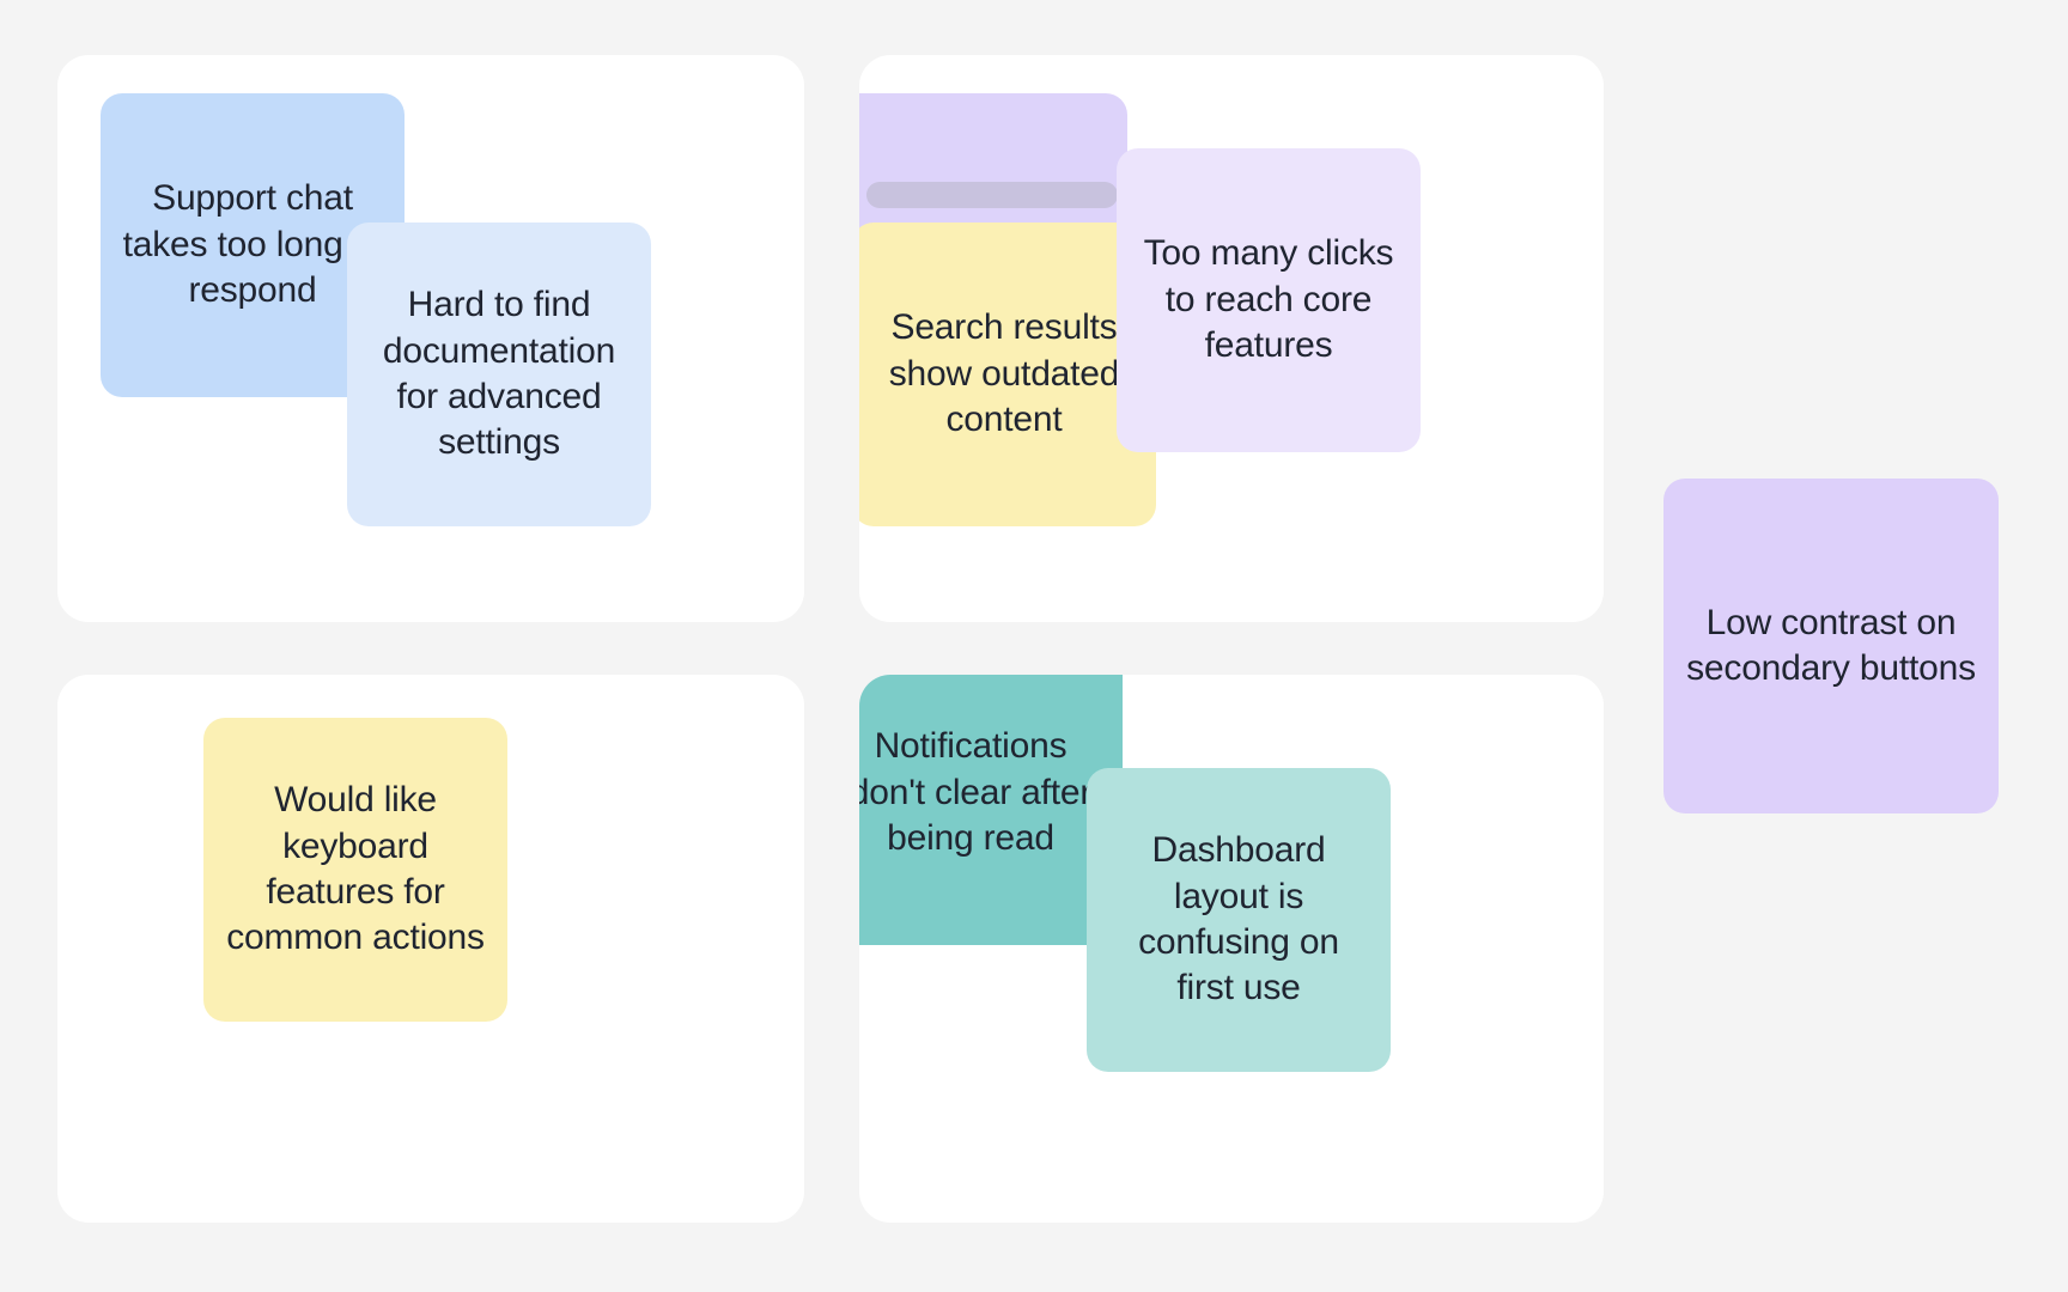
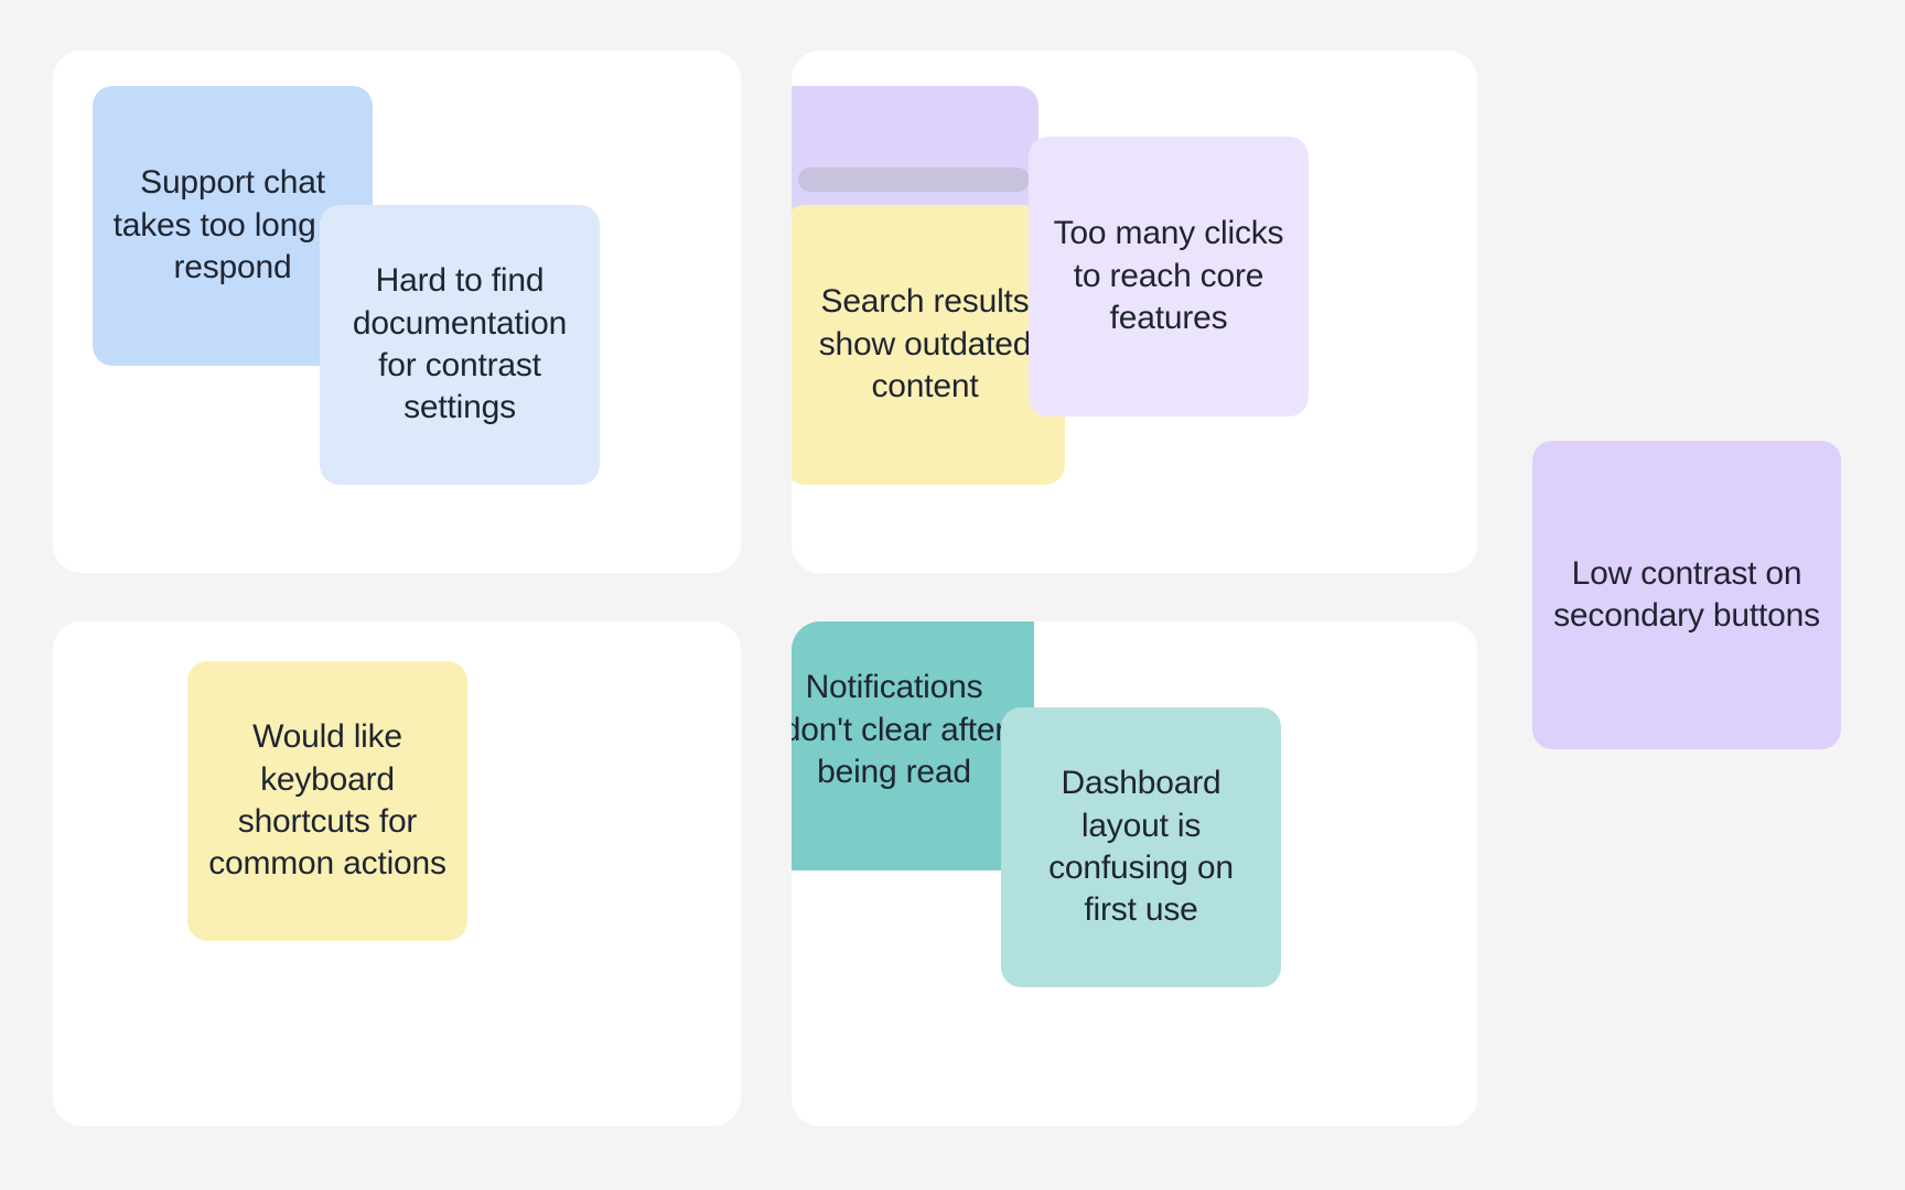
  Support chat takes too long respond
- Hard to find documentation for advanced settings
+ Hard to find documentation for contrast settings
  Search results show outdated content
  Too many clicks to reach core features
- Would like keyboard features for common actions
+ Would like keyboard shortcuts for common actions
  Notifications don't clear afte being read
  Dashboard layout is confusing on first use
  Low contrast on secondary buttons
